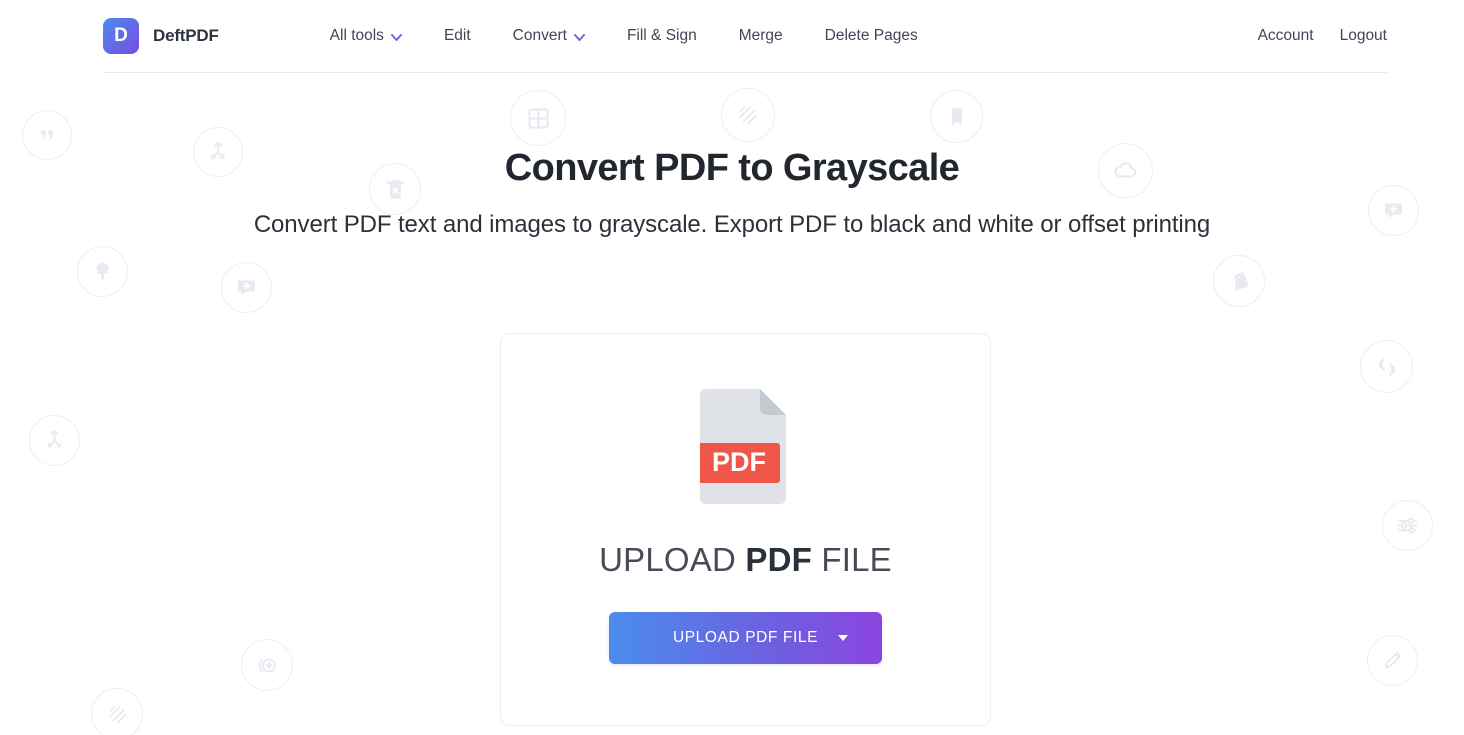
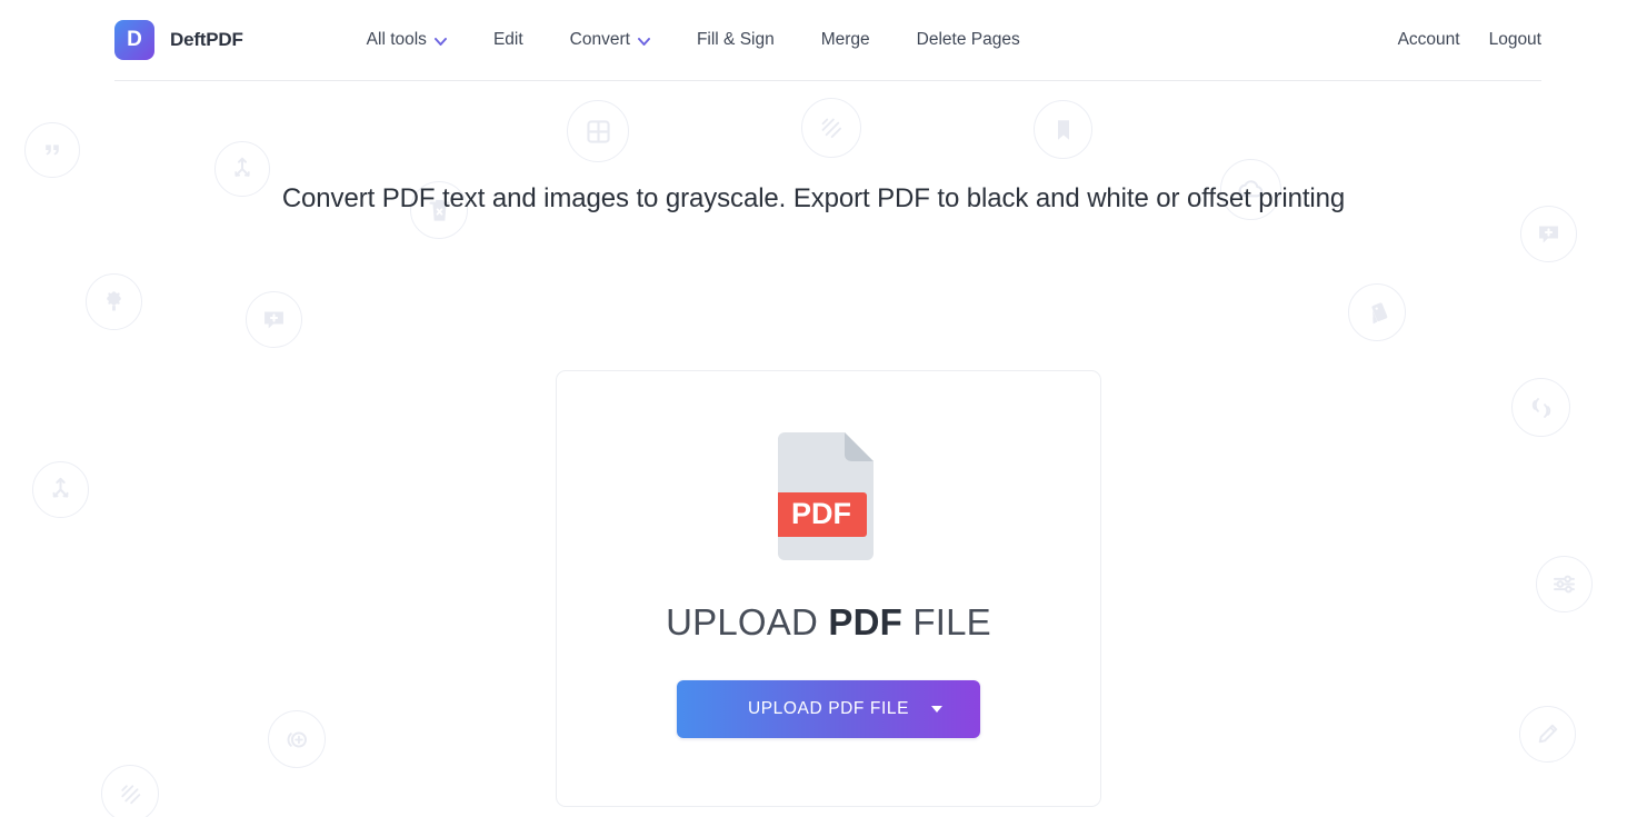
  D
  DeftPDF
  All tools
  Edit
  Convert
  Fill & Sign
  Merge
  Delete Pages
  Account
  Logout
- Convert PDF to Grayscale
  Convert PDF text and images to grayscale. Export PDF to black and white or offset printing
  PDF
  UPLOAD PDF FILE
  UPLOAD PDF FILE
